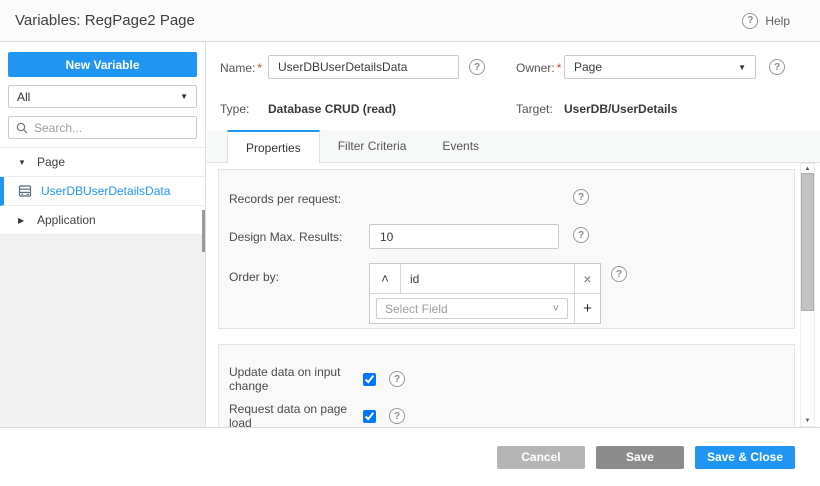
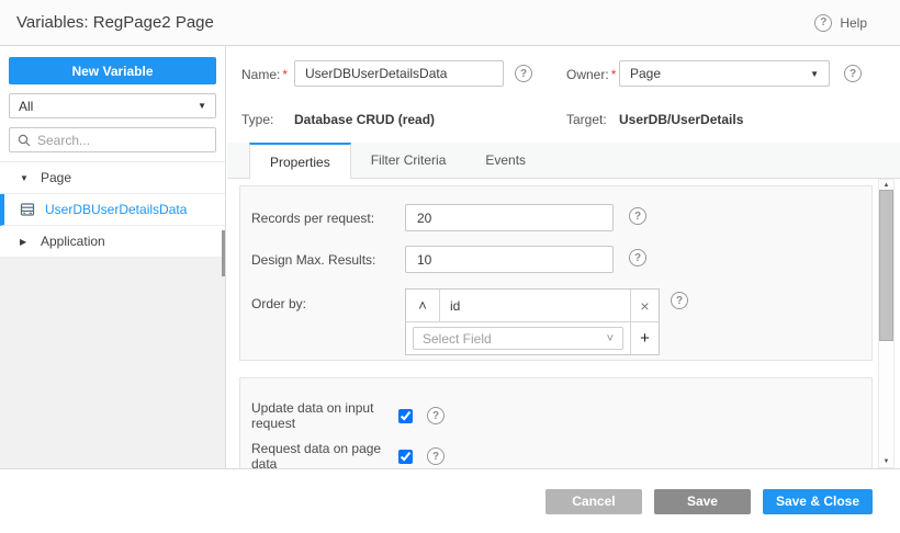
  Variables: RegPage2 Page
  ?
  Help
  New Variable
  All
  ▼
  Search...
  ▼
  Page
  UserDBUserDetailsData
  ▶
  Application
  Name: *
  UserDBUserDetailsData
  ?
  Owner: *
  Page
  ▼
  ?
  Type:
  Database CRUD (read)
  Target:
  UserDB/UserDetails
  Properties
  Filter Criteria
  Events
  Records per request:
+ 20
  ?
  Design Max. Results:
  10
  ?
  Order by:
  ˄
  id
  ×
  Select Field
  ˅
  +
  ?
- Update data on input change
+ Update data on input request
  ?
- Request data on page load
+ Request data on page data
  ?
  Cancel
  Save
  Save & Close
